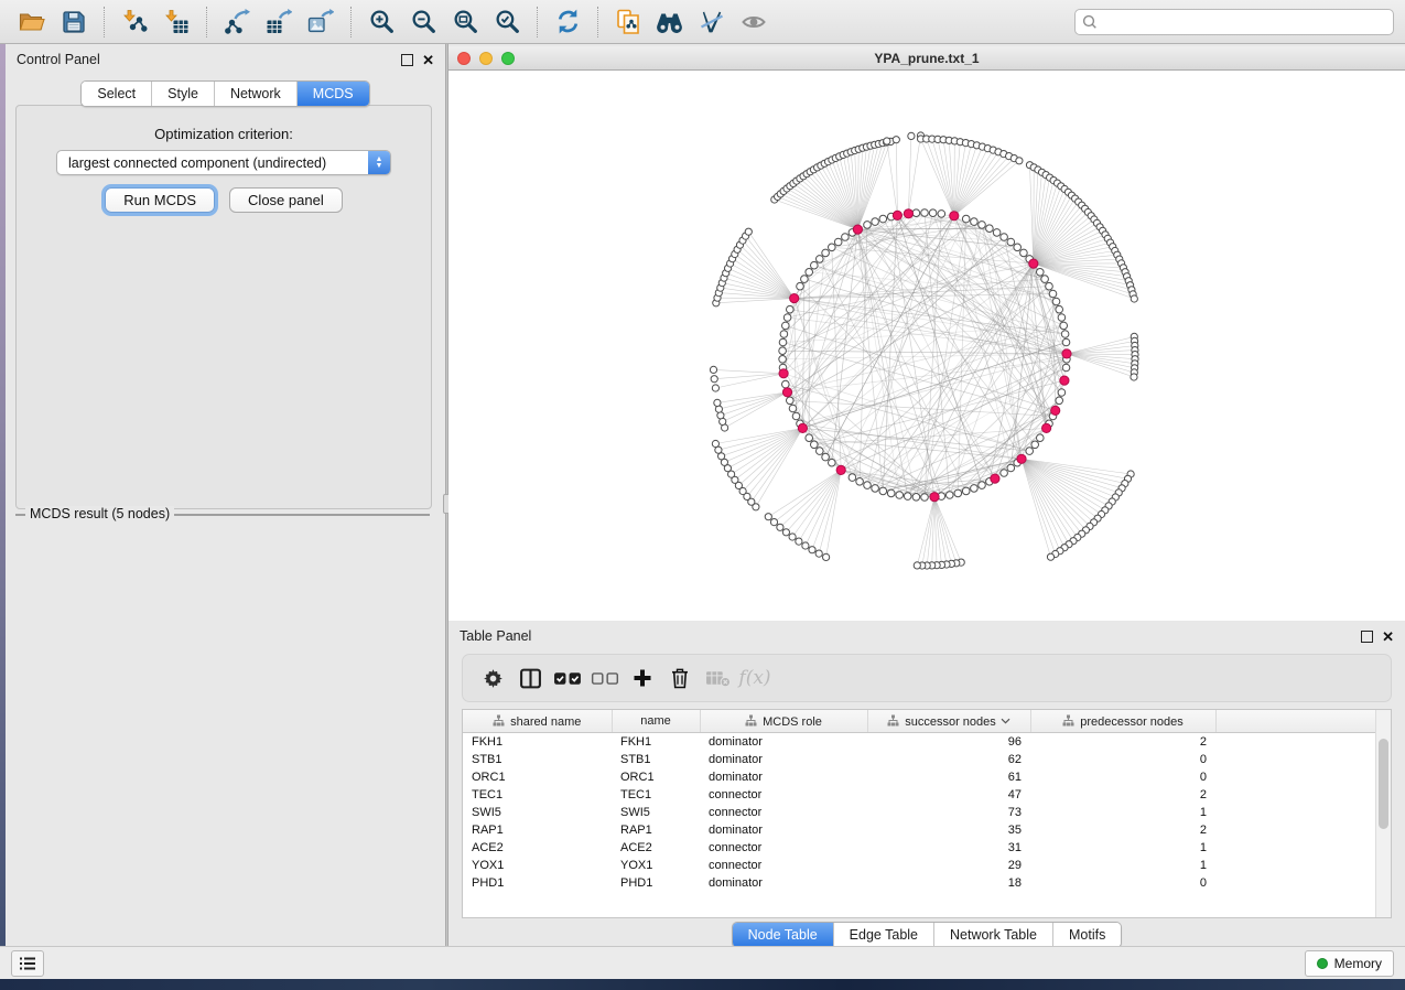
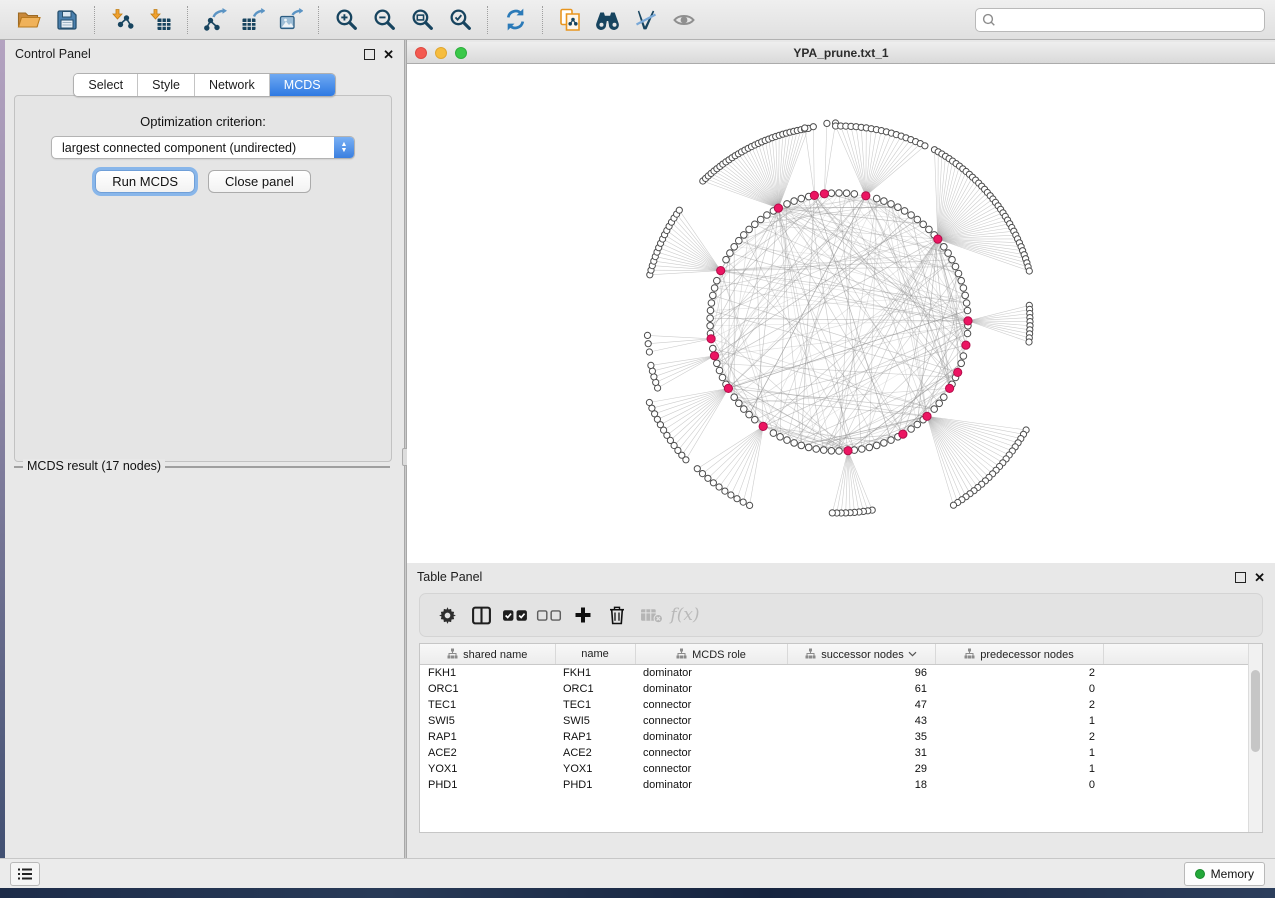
  Control Panel
  ✕
  Select
  Style
  Network
  MCDS
  Optimization criterion:
  largest connected component (undirected)
  Run MCDS
  Close panel
- MCDS result (5 nodes)
+ MCDS result (17 nodes)
  YPA_prune.txt_1
  Table Panel
  ✕
  f(x)
  shared name	name	MCDS role	successor nodes	predecessor nodes
  FKH1	FKH1	dominator	96	2
- STB1	STB1	dominator	62	0
  ORC1	ORC1	dominator	61	0
  TEC1	TEC1	connector	47	2
- SWI5	SWI5	connector	73	1
+ SWI5	SWI5	connector	43	1
  RAP1	RAP1	dominator	35	2
  ACE2	ACE2	connector	31	1
  YOX1	YOX1	connector	29	1
  PHD1	PHD1	dominator	18	0
- Node Table
- Edge Table
- Network Table
- Motifs
  Memory
